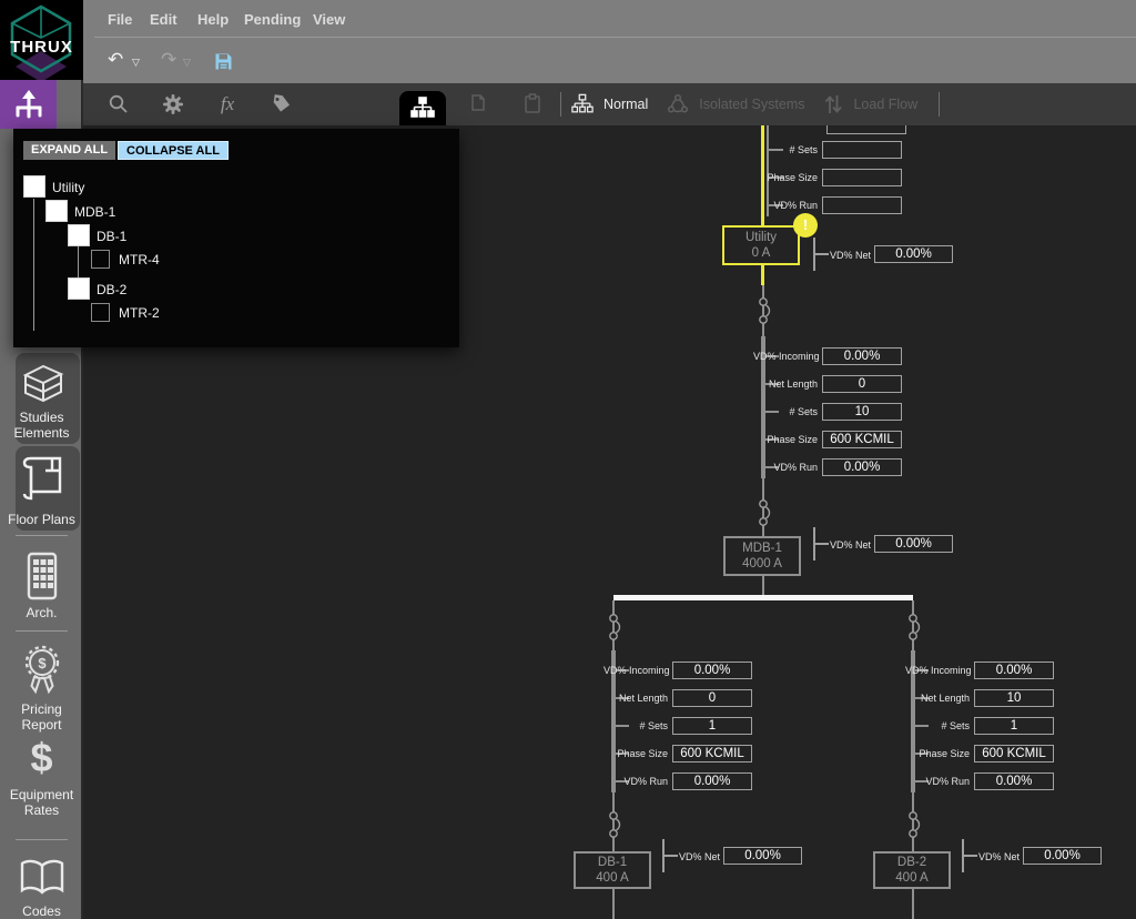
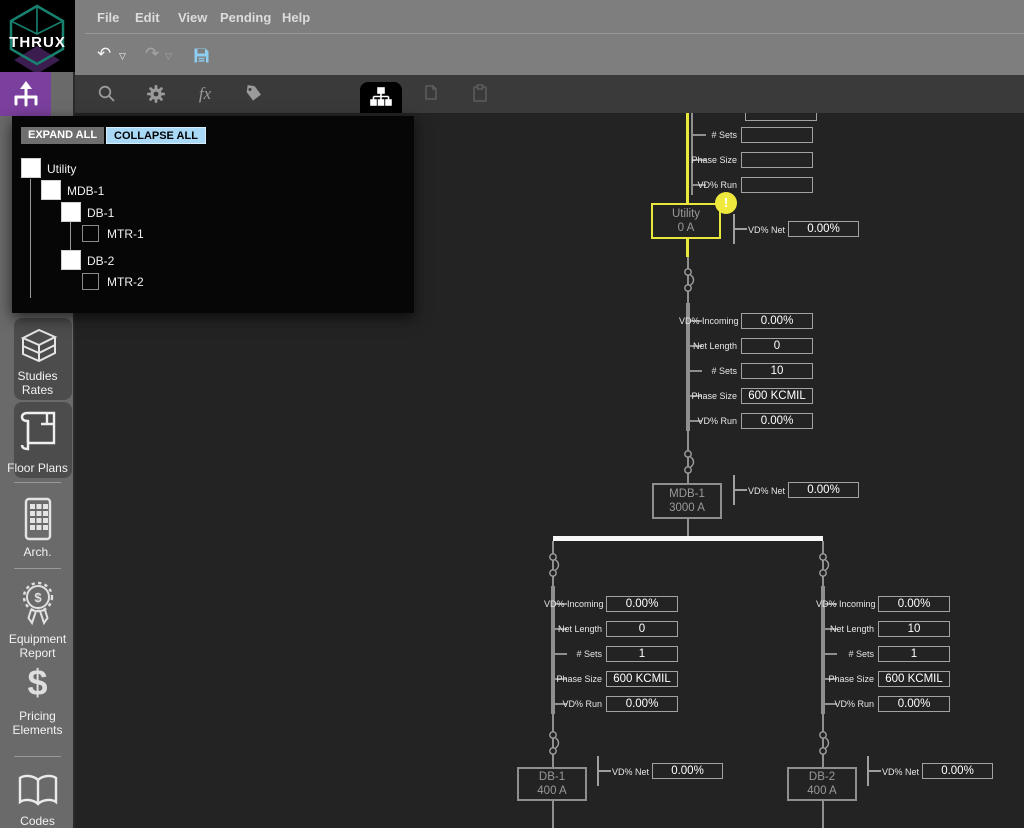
  THRUX
  File
  Edit
- Help
+ View
  Pending
- View
+ Help
  ↶
  ▽
  ↷
  ▽
  fx
- Normal
- Isolated Systems
- Load Flow
  Studies
- Elements
+ Rates
  Floor Plans
  Arch.
  $
- Pricing
+ Equipment
  Report
  $
- Equipment
+ Pricing
- Rates
+ Elements
  Codes
  # Sets
  Phase Size
  VD% Run
  Utility
  0 A
  !
  VD% Net
  0.00%
  VD% Incoming
  0.00%
  Net Length
  0
  # Sets
  10
  Phase Size
  600 KCMIL
  VD% Run
  0.00%
  MDB-1
- 4000 A
+ 3000 A
  VD% Net
  0.00%
  VD% Incoming
  0.00%
  Net Length
  0
  # Sets
  1
  Phase Size
  600 KCMIL
  VD% Run
  0.00%
  DB-1
  400 A
  VD% Net
  0.00%
  VD% Incoming
  0.00%
  Net Length
  10
  # Sets
  1
  Phase Size
  600 KCMIL
  VD% Run
  0.00%
  DB-2
  400 A
  VD% Net
  0.00%
  EXPAND ALL
  COLLAPSE ALL
  Utility
  MDB-1
  DB-1
- MTR-4
+ MTR-1
  DB-2
  MTR-2
